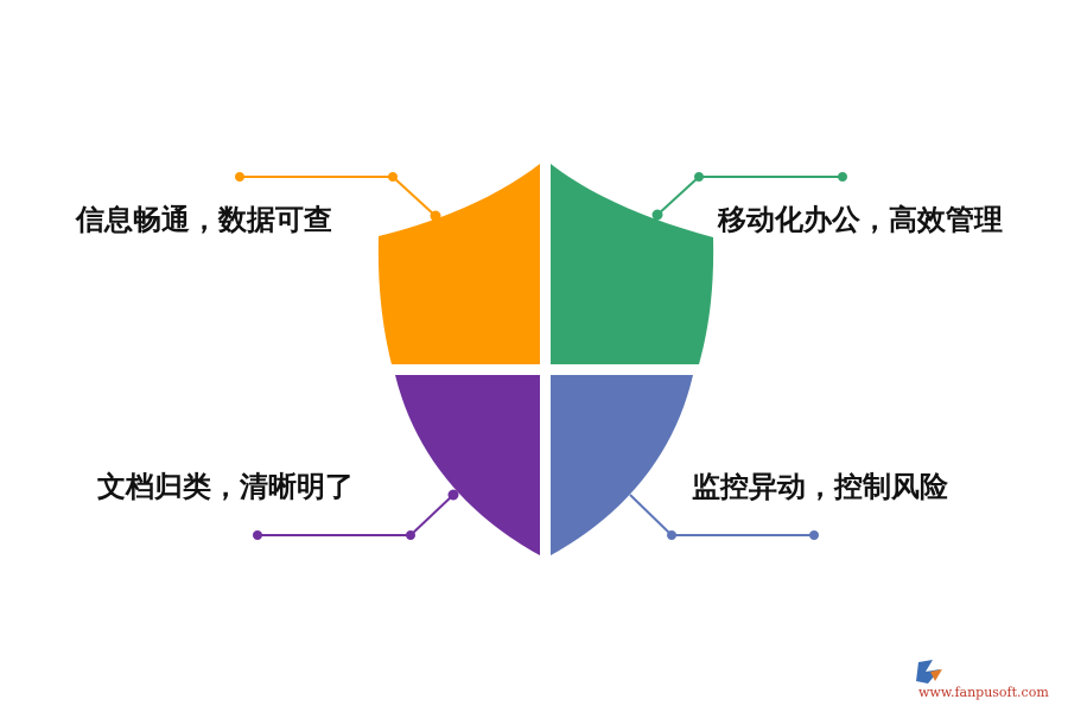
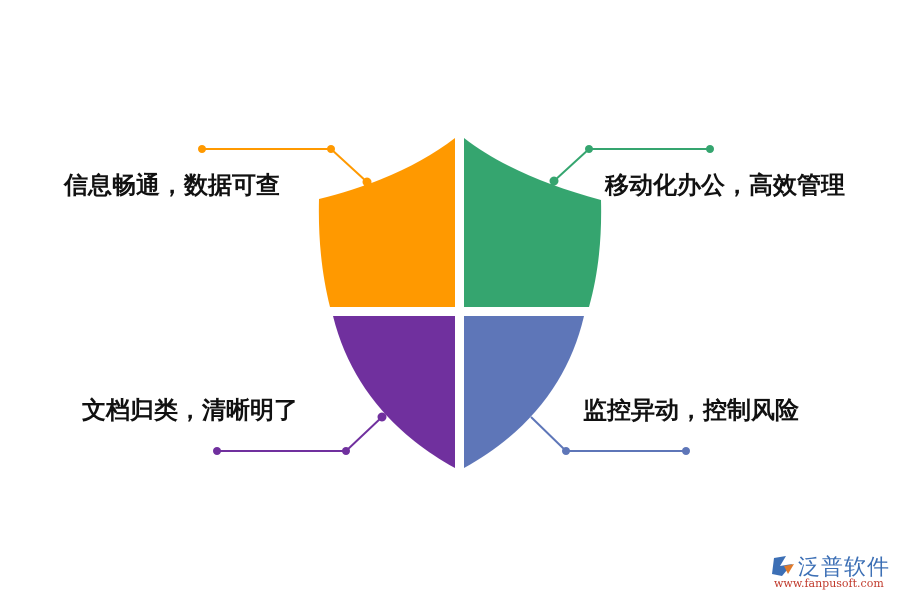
  信息畅通，数据可查
  移动化办公，高效管理
  文档归类，清晰明了
  监控异动，控制风险
+ 泛普软件
  www.fanpusoft.com
